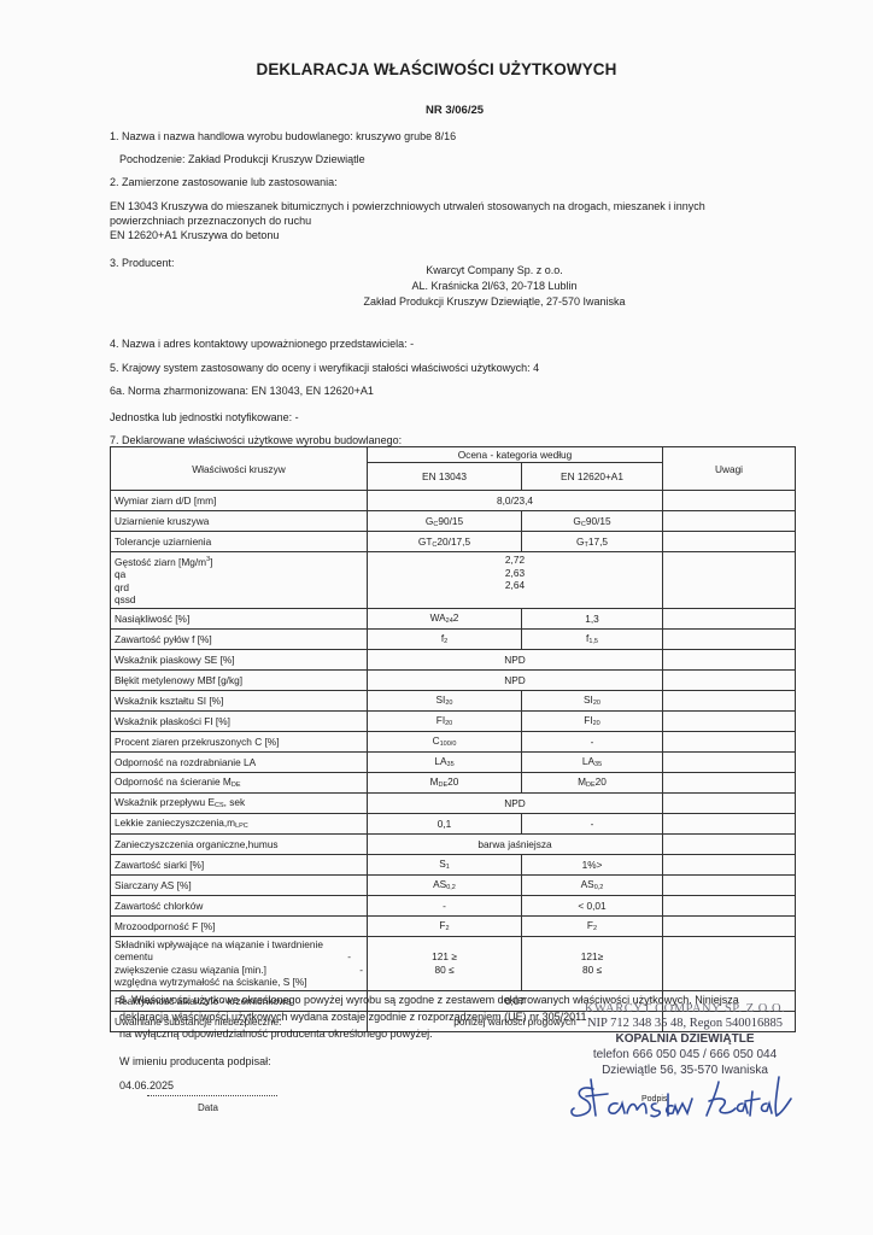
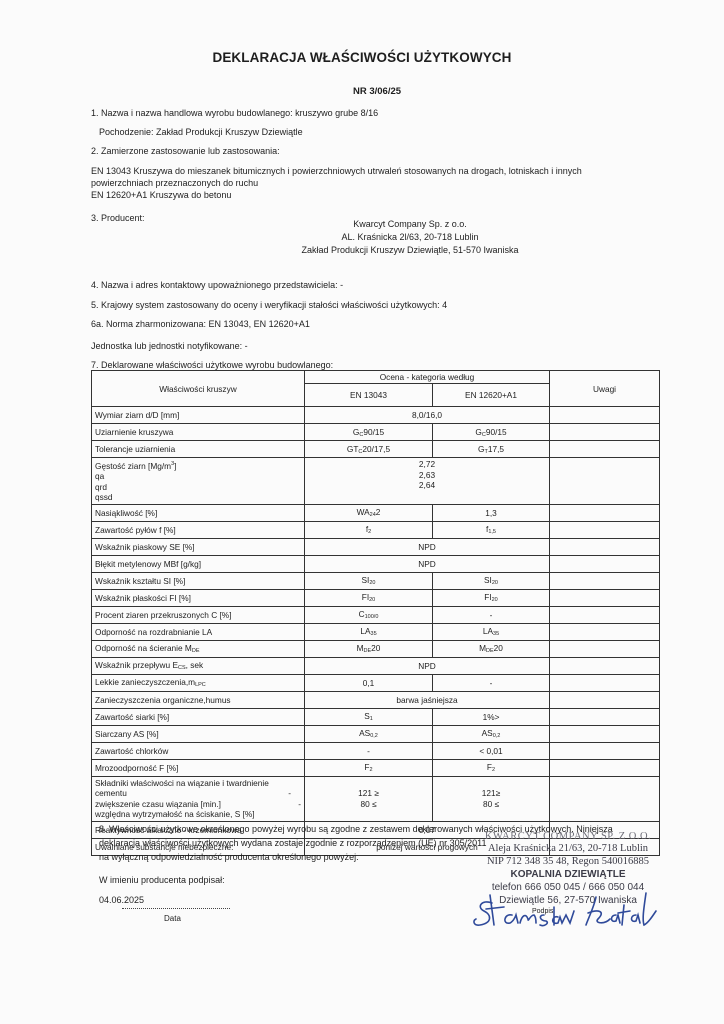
  DEKLARACJA WŁAŚCIWOŚCI UŻYTKOWYCH
  NR 3/06/25
  1. Nazwa i nazwa handlowa wyrobu budowlanego: kruszywo grube 8/16
  Pochodzenie: Zakład Produkcji Kruszyw Dziewiątle
  2. Zamierzone zastosowanie lub zastosowania:
- EN 13043 Kruszywa do mieszanek bitumicznych i powierzchniowych utrwaleń stosowanych na drogach, mieszanek i innych
+ EN 13043 Kruszywa do mieszanek bitumicznych i powierzchniowych utrwaleń stosowanych na drogach, lotniskach i innych
  powierzchniach przeznaczonych do ruchu
  EN 12620+A1 Kruszywa do betonu
  3. Producent:
  Kwarcyt Company Sp. z o.o.
  AL. Kraśnicka 2l/63, 20-718 Lublin
- Zakład Produkcji Kruszyw Dziewiątle, 27-570 Iwaniska
+ Zakład Produkcji Kruszyw Dziewiątle, 51-570 Iwaniska
  4. Nazwa i adres kontaktowy upoważnionego przedstawiciela: -
  5. Krajowy system zastosowany do oceny i weryfikacji stałości właściwości użytkowych: 4
  6a. Norma zharmonizowana: EN 13043, EN 12620+A1
  Jednostka lub jednostki notyfikowane: -
  7. Deklarowane właściwości użytkowe wyrobu budowlanego:
  Właściwości kruszyw	Ocena - kategoria według	Uwagi
  EN 13043	EN 12620+A1
- Wymiar ziarn d/D [mm]	8,0/23,4
+ Wymiar ziarn d/D [mm]	8,0/16,0
  Uziarnienie kruszywa	G 90/15	G 90/15
  Tolerancje uziarnienia	GT 20/17,5	G 17,5
  Gęstość ziarn [Mg/m ] qa qrd qssd	2,72 2,63 2,64
  Nasiąkliwość [%]	WA 2	1,3
  Zawartość pyłów f [%]	f	f
  Wskaźnik piaskowy SE [%]	NPD
  Błękit metylenowy MBf [g/kg]	NPD
  Wskaźnik kształtu SI [%]	SI	SI
  Wskaźnik płaskości FI [%]	FI	FI
  Procent ziaren przekruszonych C [%]	C	-
  Odporność na rozdrabnianie LA	LA	LA
  Odporność na ścieranie M	M 20	M 20
  Wskaźnik przepływu E , sek	NPD
  Lekkie zanieczyszczenia,m	0,1	-
  Zanieczyszczenia organiczne,humus	barwa jaśniejsza
  Zawartość siarki [%]	S	1%>
  Siarczany AS [%]	AS	AS
  Zawartość chlorków	-	< 0,01
  Mrozoodporność F [%]	F	F
- Składniki wpływające na wiązanie i twardnienie cementu - zwiększenie czasu wiązania [min.] - względna wytrzymałość na ściskanie, S [%]	121 ≥ 80 ≤	121≥ 80 ≤
+ Składniki właściwości na wiązanie i twardnienie cementu - zwiększenie czasu wiązania [min.] - względna wytrzymałość na ściskanie, S [%]	121 ≥ 80 ≤	121≥ 80 ≤
  Reaktywność alkaiczno - krzemionkowa	0,07
  Uwalniane substancje niebezpieczne:	poniżej wartości progowych
  8. Właściwości użytkowe określonego powyżej wyrobu są zgodne z zestawem deklarowanych właściwości użytkowych. Niniejsza
  deklaracja właściwości użytkowych wydana zostaje zgodnie z rozporządzeniem (UE) nr 305/2011
  na wyłączną odpowiedzialność producenta określonego powyżej.
  W imieniu producenta podpisał:
  04.06.2025
  Data
  KWARCYT COMPANY SP. Z O.O.
+ Aleja Kraśnicka 21/63, 20-718 Lublin
  NIP 712 348 35 48, Regon 540016885
  KOPALNIA DZIEWIĄTLE
  telefon 666 050 045 / 666 050 044
- Dziewiątle 56, 35-570 Iwaniska
+ Dziewiątle 56, 27-570 Iwaniska
